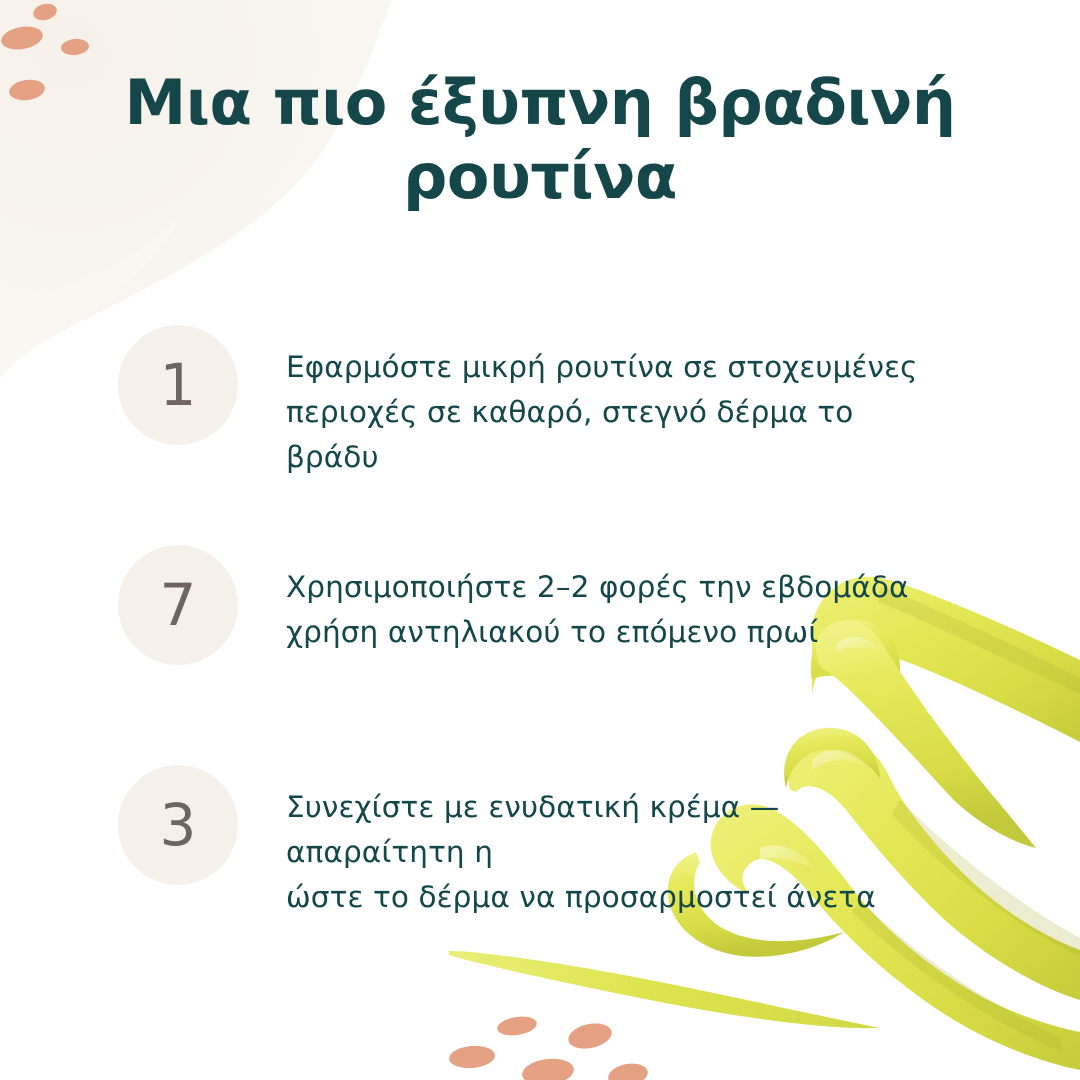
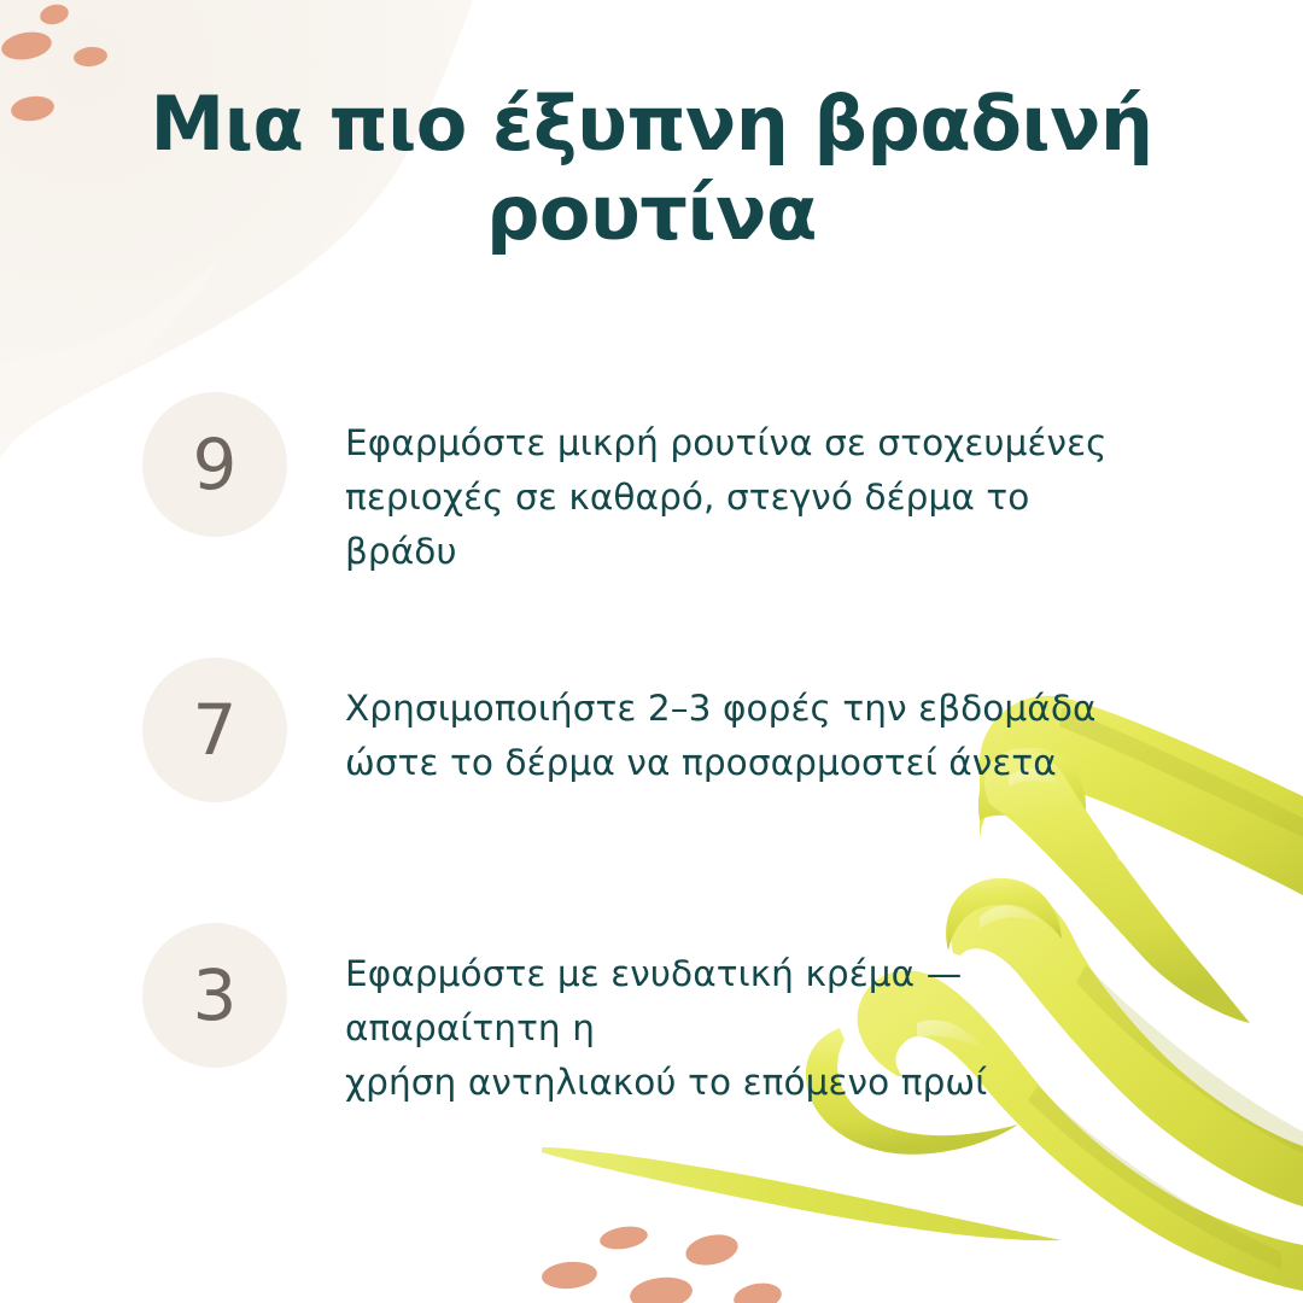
  Μια πιο έξυπνη βραδινή
  ρουτίνα
- 1
+ 9
  Εφαρμόστε μικρή ρουτίνα σε στοχευμένες
  περιοχές σε καθαρό, στεγνό δέρμα το βράδυ
  7
- Χρησιμοποιήστε 2–2 φορές την εβδομάδα
+ Χρησιμοποιήστε 2–3 φορές την εβδομάδα
- χρήση αντηλιακού το επόμενο πρωί
+ ώστε το δέρμα να προσαρμοστεί άνετα
  3
- Συνεχίστε με ενυδατική κρέμα — απαραίτητη η
+ Εφαρμόστε με ενυδατική κρέμα — απαραίτητη η
- ώστε το δέρμα να προσαρμοστεί άνετα
+ χρήση αντηλιακού το επόμενο πρωί
